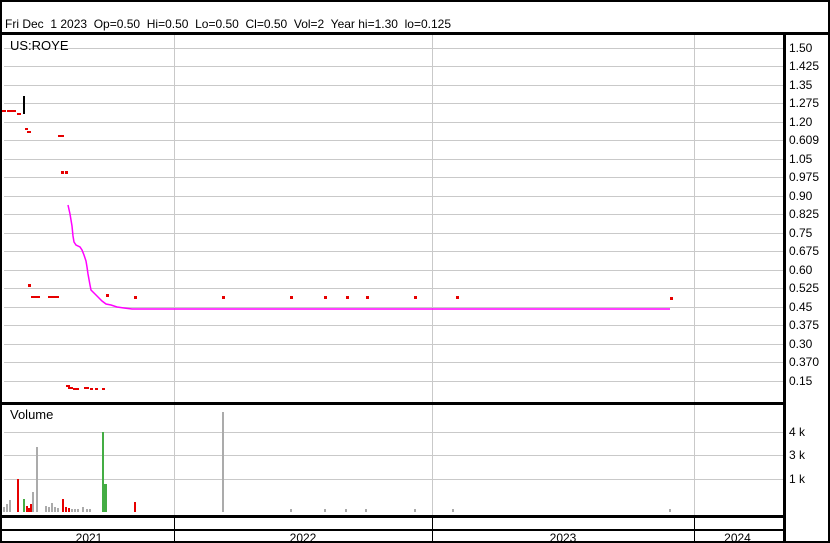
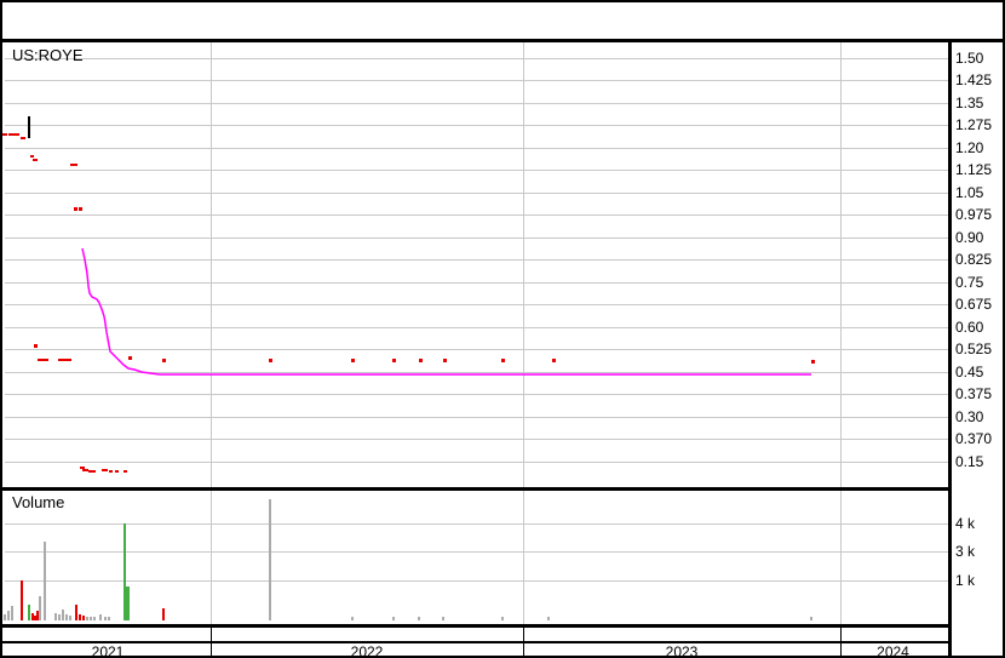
- Fri Dec 1 2023 Op=0.50 Hi=0.50 Lo=0.50 Cl=0.50 Vol=2 Year hi=1.30 lo=0.125
  1.50
  1.425
  1.35
  1.275
  1.20
- 0.609
+ 1.125
  1.05
  0.975
  0.90
  0.825
  0.75
  0.675
  0.60
  0.525
  0.45
  0.375
  0.30
  0.370
  0.15
  4 k
  3 k
  1 k
  2021
  2022
  2023
  2024
  US:ROYE
  Volume
